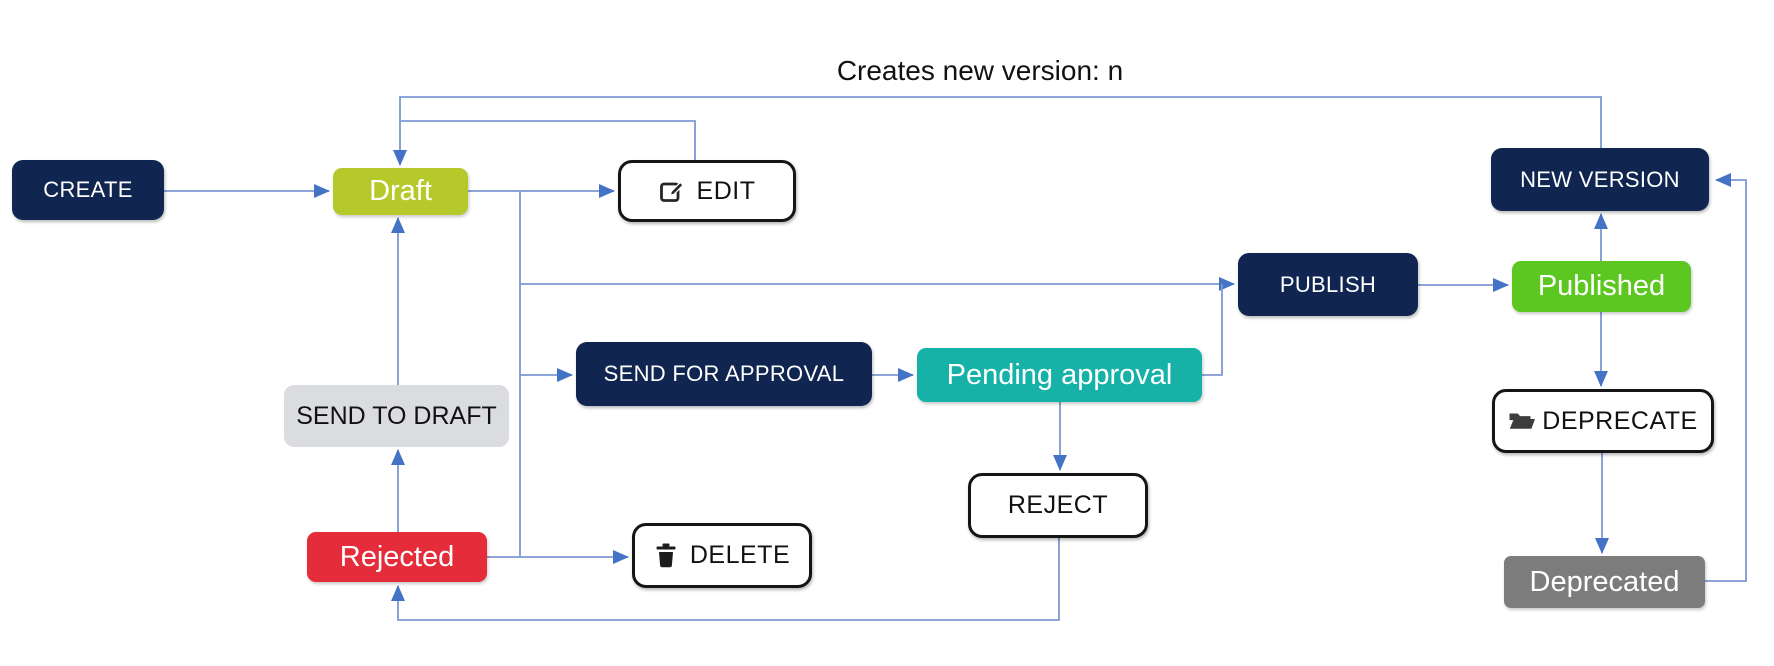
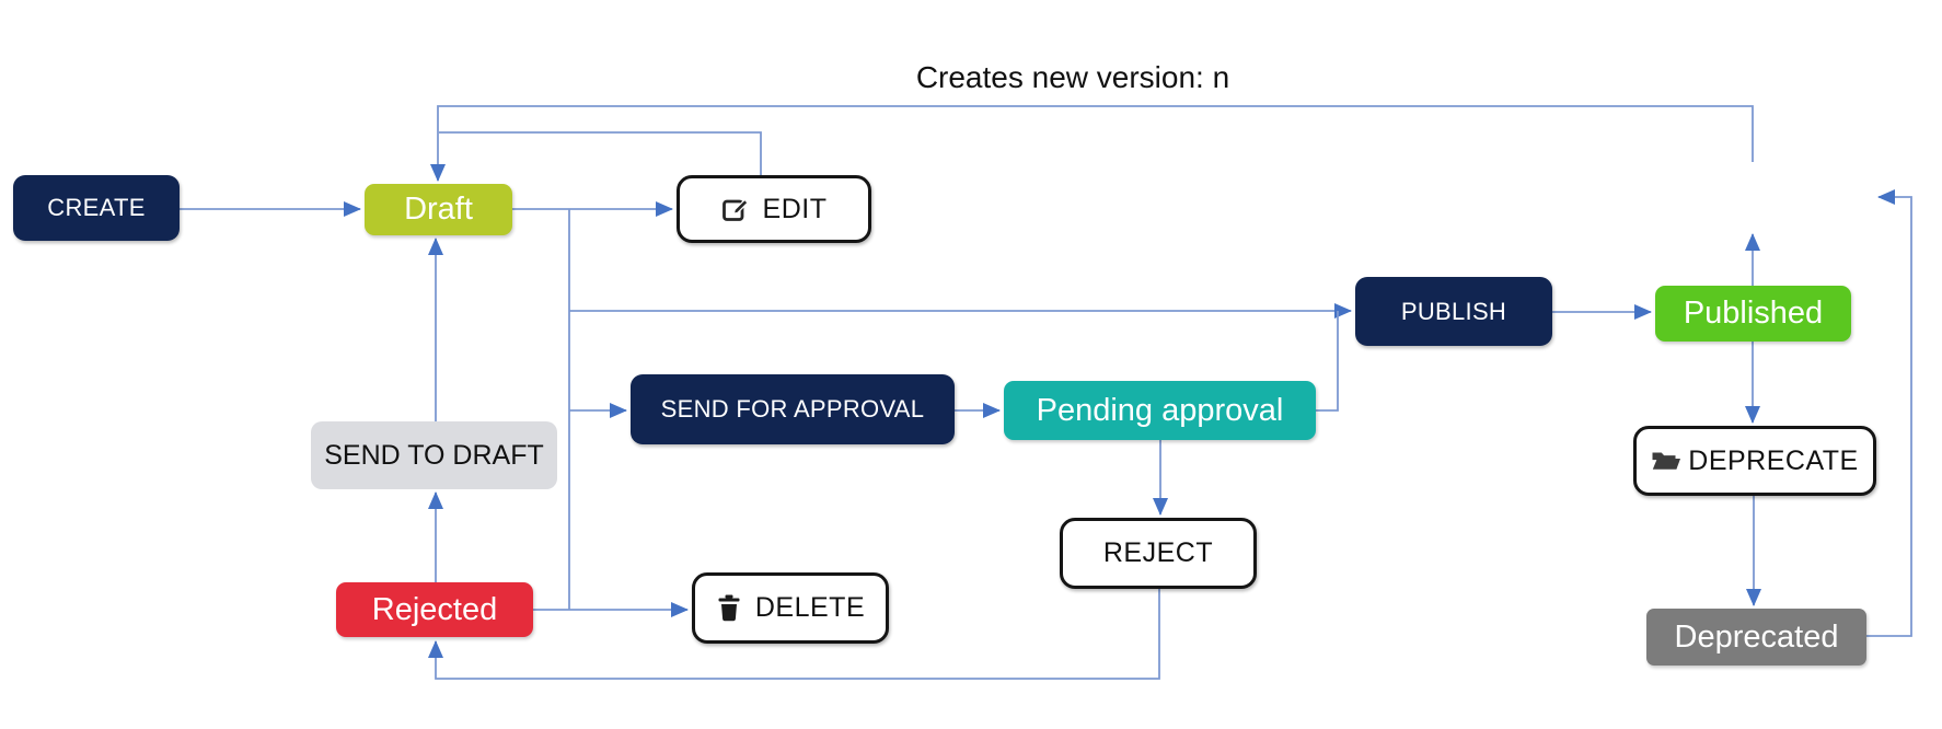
  Creates new version: n
  CREATE
  Draft
  EDIT
  PUBLISH
  Published
  SEND FOR APPROVAL
  Pending approval
  SEND TO DRAFT
  REJECT
  Rejected
  DELETE
- NEW VERSION
  DEPRECATE
  Deprecated
